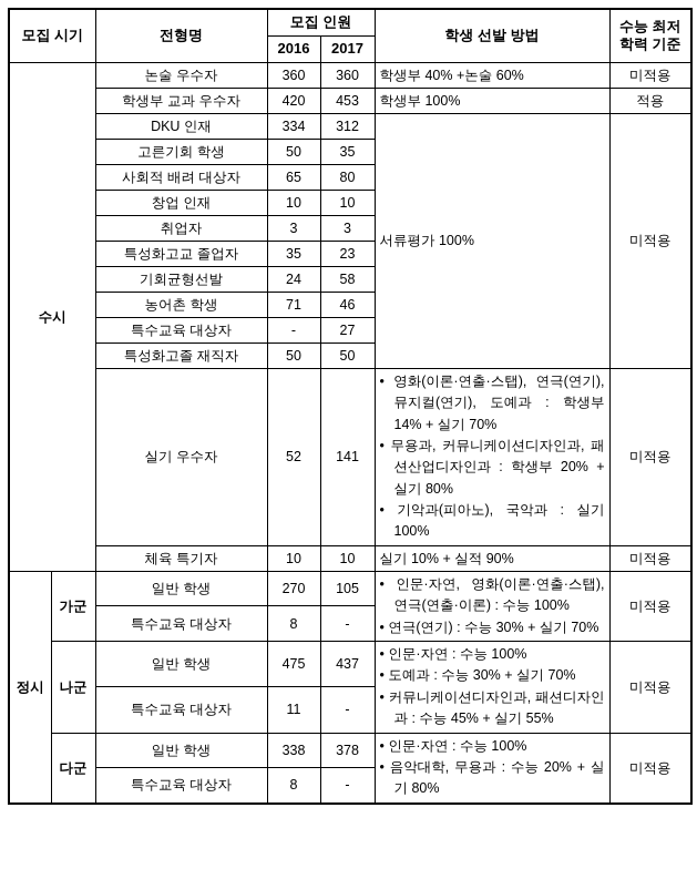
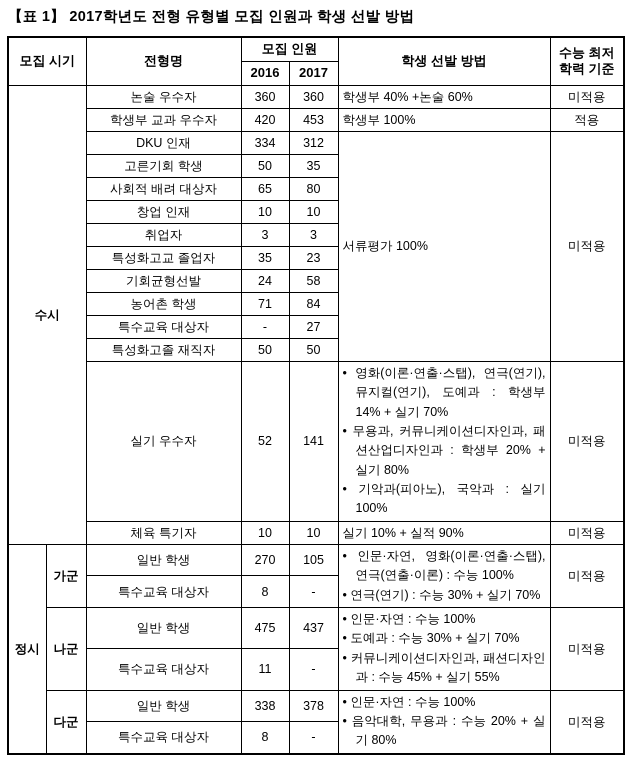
+ 【표 1】 2017학년도 전형 유형별 모집 인원과 학생 선발 방법
  모집 시기	전형명	모집 인원	학생 선발 방법	수능 최저 학력 기준
  2016	2017
  수시	논술 우수자	360	360	학생부 40% +논술 60%	미적용
  학생부 교과 우수자	420	453	학생부 100%	적용
  DKU 인재	334	312	서류평가 100%	미적용
  고른기회 학생	50	35
  사회적 배려 대상자	65	80
  창업 인재	10	10
  취업자	3	3
  특성화고교 졸업자	35	23
  기회균형선발	24	58
- 농어촌 학생	71	46
+ 농어촌 학생	71	84
  특수교육 대상자	-	27
  특성화고졸 재직자	50	50
  실기 우수자	52	141	영화(이론·연출·스탭), 연극(연기), 뮤지컬(연기), 도예과 : 학생부 14% + 실기 70% 무용과, 커뮤니케이션디자인과, 패션산업디자인과 : 학생부 20% + 실기 80% 기악과(피아노), 국악과 : 실기 100%	미적용
  체육 특기자	10	10	실기 10% + 실적 90%	미적용
  정시	가군	일반 학생	270	105	인문·자연, 영화(이론·연출·스탭), 연극(연출·이론) : 수능 100% 연극(연기) : 수능 30% + 실기 70%	미적용
  특수교육 대상자	8	-
  나군	일반 학생	475	437	인문·자연 : 수능 100% 도예과 : 수능 30% + 실기 70% 커뮤니케이션디자인과, 패션디자인과 : 수능 45% + 실기 55%	미적용
  특수교육 대상자	11	-
  다군	일반 학생	338	378	인문·자연 : 수능 100% 음악대학, 무용과 : 수능 20% + 실기 80%	미적용
  특수교육 대상자	8	-
